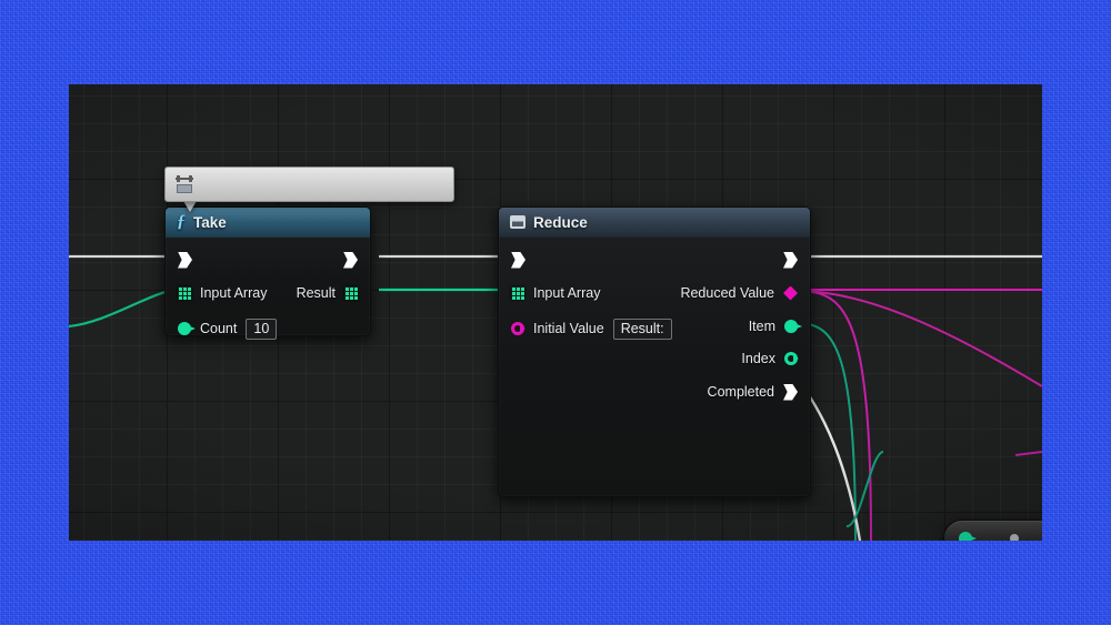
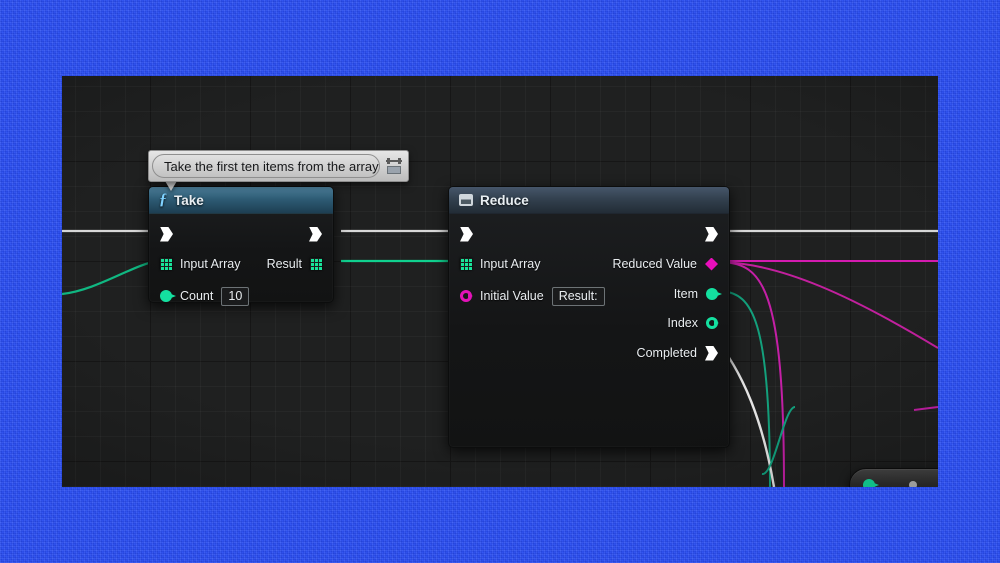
+ Take the first ten items from the array
